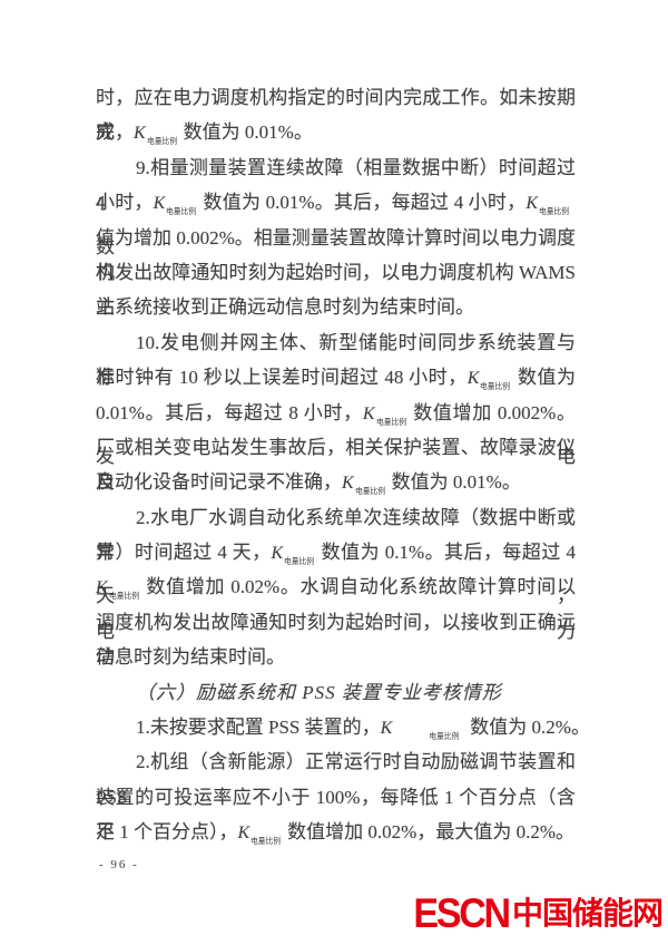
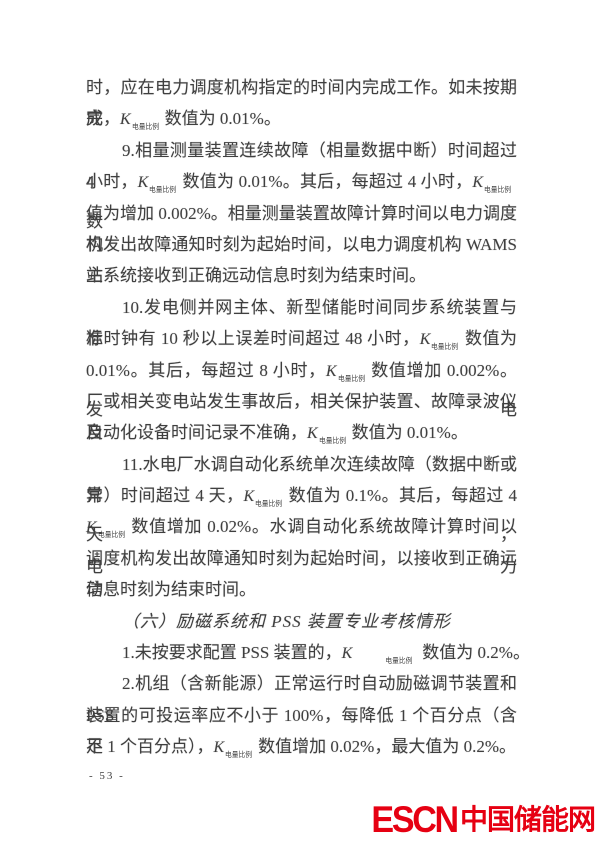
  时，应在电力调度机构指定的时间内完成工作。如未按期完
  成，K电量比例数值为 0.01%。
  9.相量测量装置连续故障（相量数据中断）时间超过 4
  小时，K电量比例数值为 0.01%。其后，每超过 4 小时，K电量比例数
  值为增加 0.002%。相量测量装置故障计算时间以电力调度机
  构发出故障通知时刻为起始时间，以电力调度机构 WAMS 主
  站系统接收到正确远动信息时刻为结束时间。
  10.发电侧并网主体、新型储能时间同步系统装置与标
  准时钟有 10 秒以上误差时间超过 48 小时，K电量比例数值为
  0.01%。其后，每超过 8 小时，K电量比例数值增加 0.002%。发电
  厂或相关变电站发生事故后，相关保护装置、故障录波仪及
  自动化设备时间记录不准确，K电量比例数值为 0.01%。
- 2.水电厂水调自动化系统单次连续故障（数据中断或异
+ 11.水电厂水调自动化系统单次连续故障（数据中断或异
  常）时间超过 4 天，K电量比例数值为 0.1%。其后，每超过 4 天，
  K电量比例数值增加 0.02%。水调自动化系统故障计算时间以电力
  调度机构发出故障通知时刻为起始时间，以接收到正确远动
  信息时刻为结束时间。
  （六）励磁系统和 PSS 装置专业考核情形
  1.未按要求配置 PSS 装置的，K 电量比例数值为 0.2%。
  2.机组（含新能源）正常运行时自动励磁调节装置和 PSS
  装置的可投运率应不小于 100%，每降低 1 个百分点（含不
  足 1 个百分点），K电量比例数值增加 0.02%，最大值为 0.2%。
- - 96 -
+ - 53 -
  ESCN
  中国储能网
